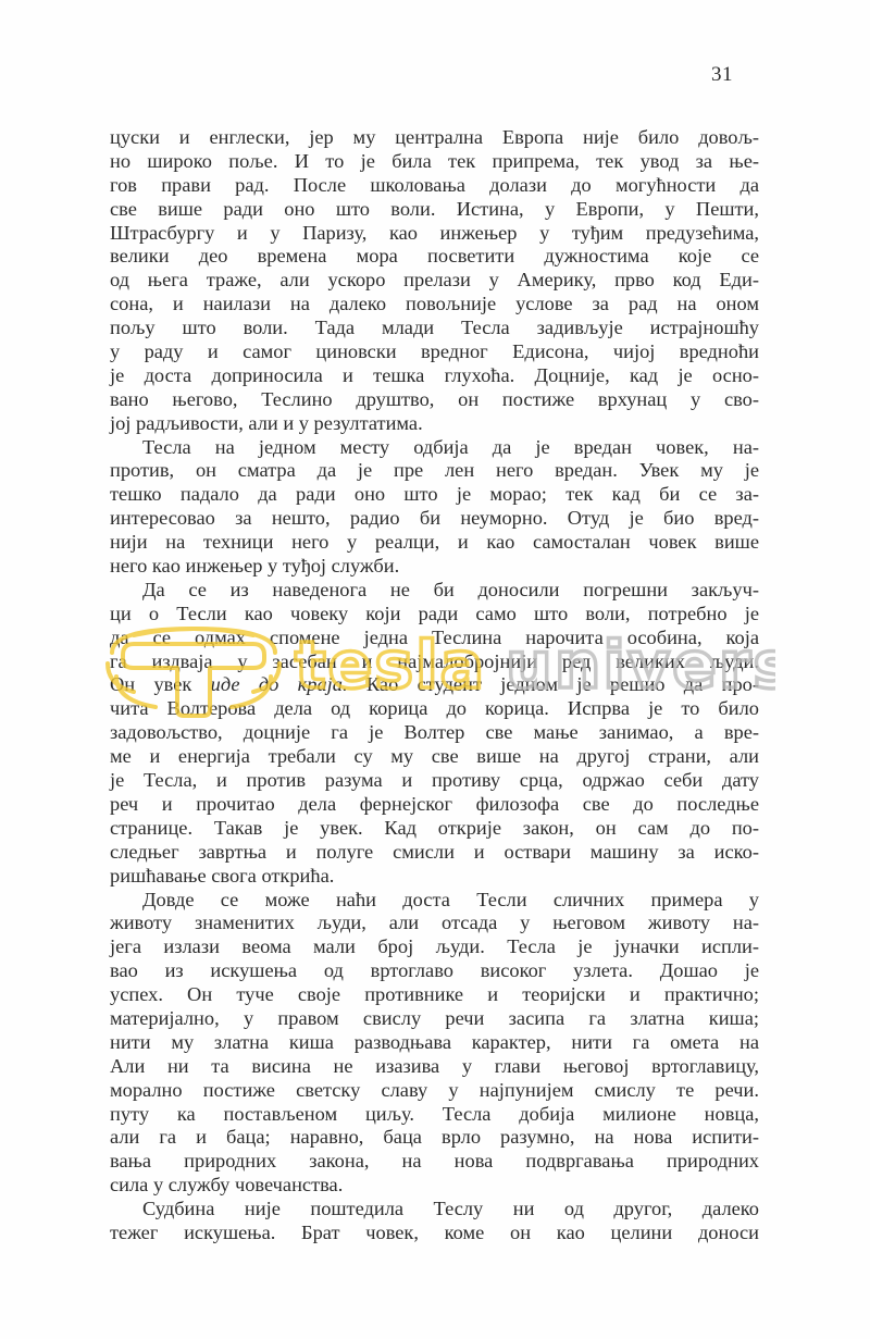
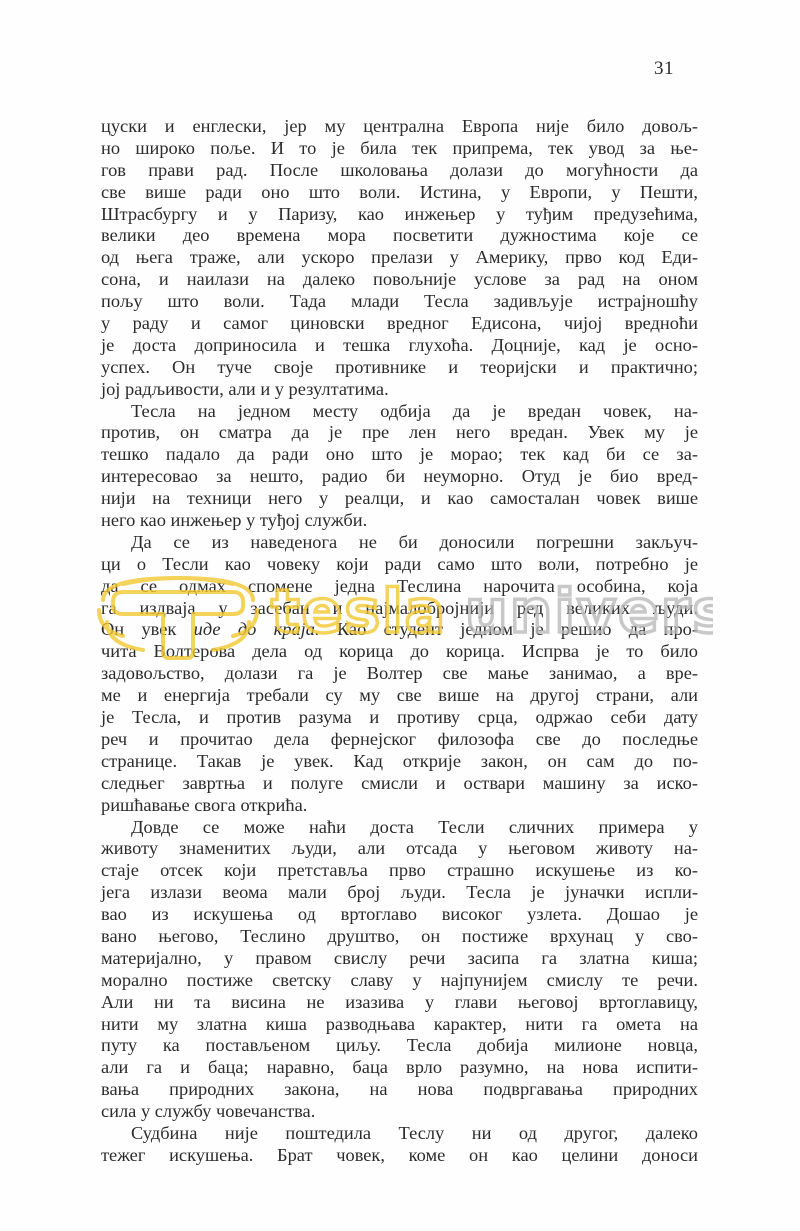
  31
  цуски и енглески, јер му централна Европа није било довољ-
  но широко поље. И то је била тек припрема, тек увод за ње-
  гов прави рад. После школовања долази до могућности да
  све више ради оно што воли. Истина, у Европи, у Пешти,
  Штрасбургу и у Паризу, као инжењер у туђим предузећима,
  велики део времена мора посветити дужностима које се
  од њега траже, али ускоро прелази у Америку, прво код Еди-
  сона, и наилази на далеко повољније услове за рад на оном
  пољу што воли. Тада млади Тесла задивљује истрајношћу
  у раду и самог циновски вредног Едисона, чијој вредноћи
  је доста доприносила и тешка глухоћа. Доцније, кад је осно-
- вано његово, Теслино друштво, он постиже врхунац у сво-
+ успех. Он туче своје противнике и теоријски и практично;
  јој радљивости, али и у резултатима.
  Тесла на једном месту одбија да је вредан човек, на-
  против, он сматра да је пре лен него вредан. Увек му је
  тешко падало да ради оно што је морао; тек кад би се за-
  интересовао за нешто, радио би неуморно. Отуд је био вред-
  нији на техници него у реалци, и као самосталан човек више
  него као инжењер у туђој служби.
  Да се из наведенога не би доносили погрешни закључ-
  ци о Тесли као човеку који ради само што воли, потребно је
  да се одмах спомене једна Теслина нарочита особина, која
  га издваја у засебан и најмалобројнији ред великих људи.
  Он увек иде до краја. Као студент једном је решио да про-
  чита Волтерова дела од корица до корица. Испрва је то било
- задовољство, доцније га је Волтер све мање занимао, а вре-
+ задовољство, долази га је Волтер све мање занимао, а вре-
  ме и енергија требали су му све више на другој страни, али
  је Тесла, и против разума и противу срца, одржао себи дату
  реч и прочитао дела фернејског филозофа све до последње
  странице. Такав је увек. Кад открије закон, он сам до по-
  следњег завртња и полуге смисли и оствари машину за иско-
  ришћавање свога открића.
  Довде се може наћи доста Тесли сличних примера у
  животу знаменитих људи, али отсада у његовом животу на-
+ стаје отсек који претставља прво страшно искушење из ко-
  јега излази веома мали број људи. Тесла је јуначки испли-
  вао из искушења од вртоглаво високог узлета. Дошао је
- успех. Он туче своје противнике и теоријски и практично;
+ вано његово, Теслино друштво, он постиже врхунац у сво-
  материјално, у правом свислу речи засипа га златна киша;
- нити му златна киша разводњава карактер, нити га омета на
+ морално постиже светску славу у најпунијем смислу те речи.
  Али ни та висина не изазива у глави његовој вртоглавицу,
- морално постиже светску славу у најпунијем смислу те речи.
+ нити му златна киша разводњава карактер, нити га омета на
  путу ка постављеном циљу. Тесла добија милионе новца,
  али га и баца; наравно, баца врло разумно, на нова испити-
  вања природних закона, на нова подвргавања природних
  сила у службу човечанства.
  Судбина није поштедила Теслу ни од другог, далеко
  тежег искушења. Брат човек, коме он као целини доноси
  tesla
  univers
